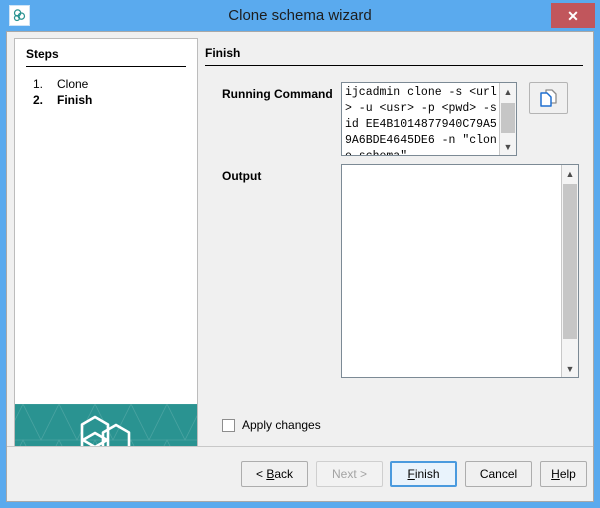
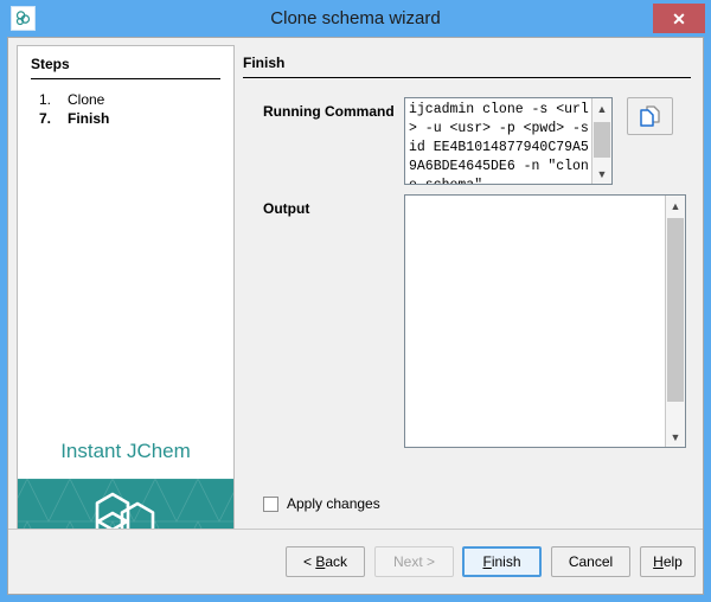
  Clone schema wizard
  ✕
  Steps
  1.
  Clone
- 2.
+ 7.
  Finish
+ Instant JChem
  Finish
  Running Command
  ijcadmin clone -s <url> -u <usr> -p <pwd> -sid EE4B1014877940C79A59A6BDE4645DE6 -n "clon
  ▲
  ▼
  Output
  ▲
  ▼
  Apply changes
  < Back
  Next >
  Finish
  Cancel
  Help
